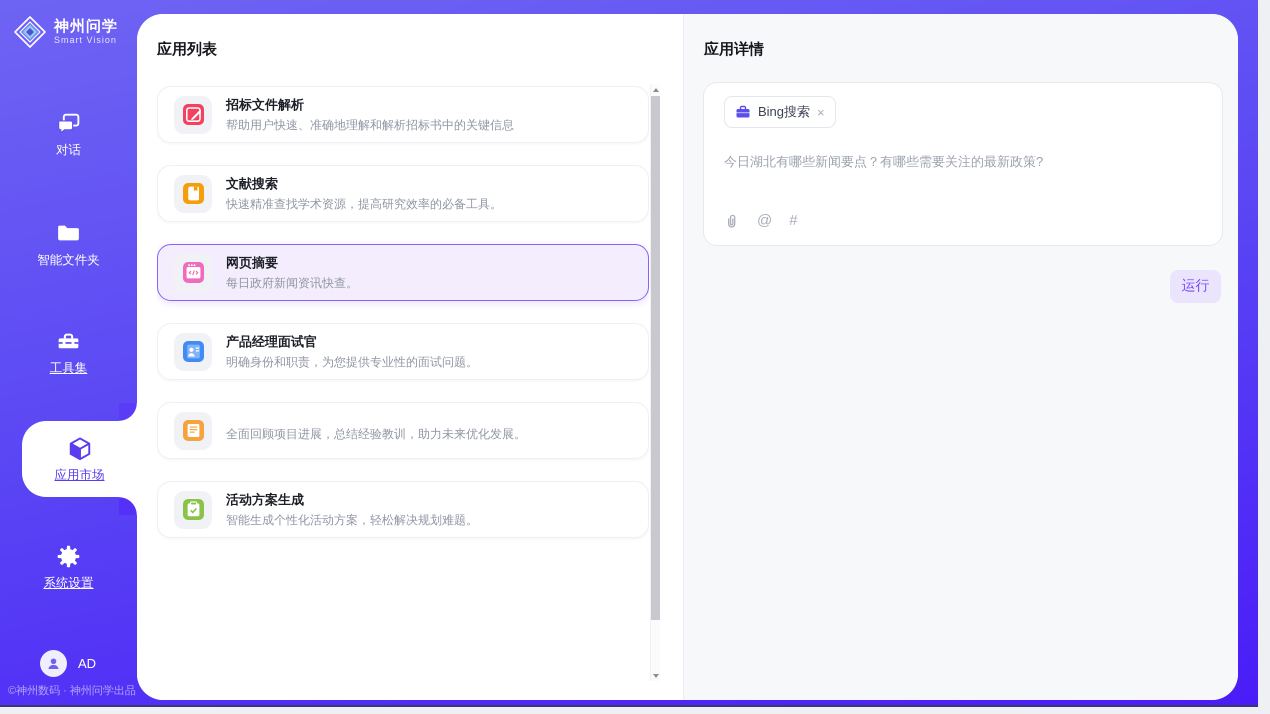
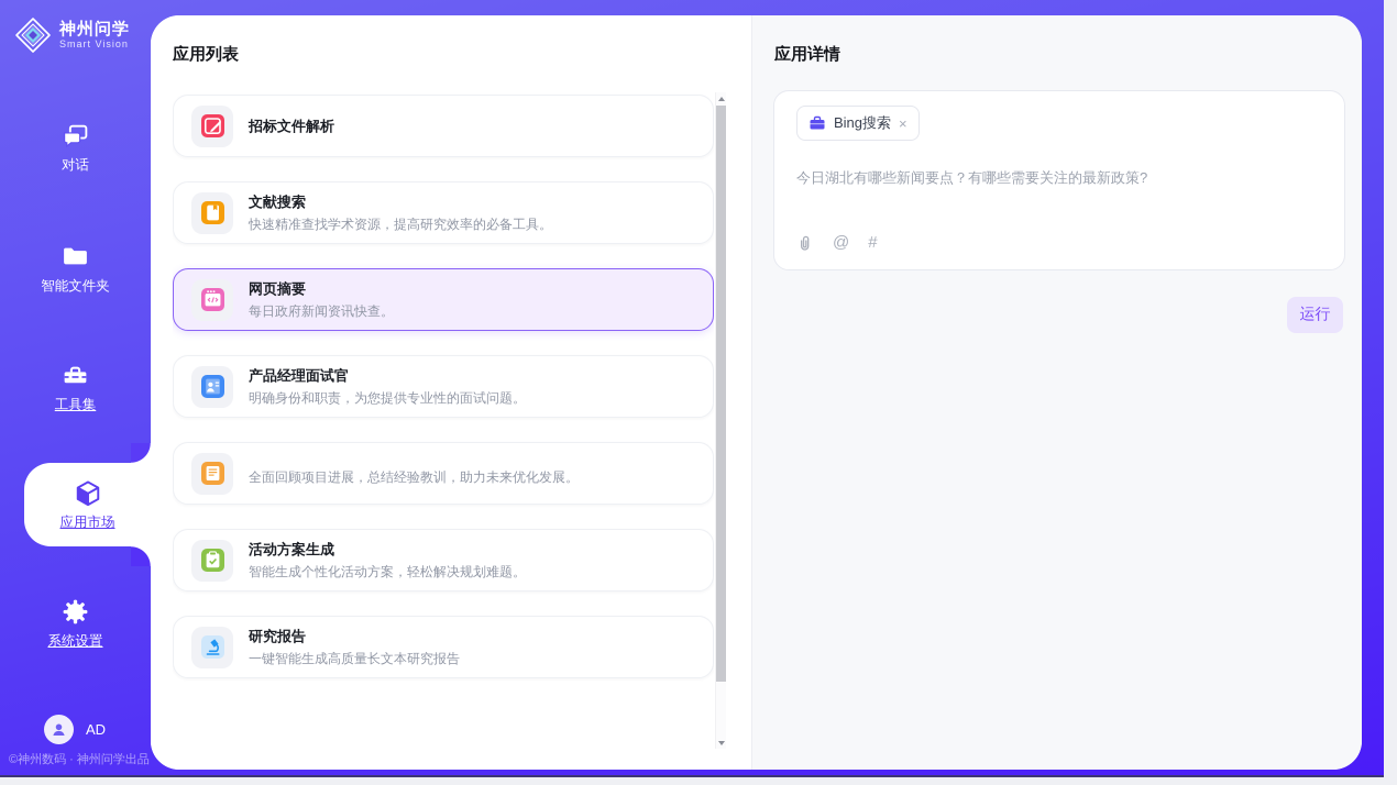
  神州问学
  Smart Vision
  对话
  智能文件夹
  工具集
  应用市场
  系统设置
  AD
  ©神州数码 · 神州问学出品
  应用列表
  招标文件解析
- 帮助用户快速、准确地理解和解析招标书中的关键信息
  文献搜索
  快速精准查找学术资源，提高研究效率的必备工具。
  网页摘要
  每日政府新闻资讯快查。
  产品经理面试官
  明确身份和职责，为您提供专业性的面试问题。
  全面回顾项目进展，总结经验教训，助力未来优化发展。
  活动方案生成
  智能生成个性化活动方案，轻松解决规划难题。
+ 研究报告
+ 一键智能生成高质量长文本研究报告
  应用详情
  Bing搜索
  ×
  今日湖北有哪些新闻要点？有哪些需要关注的最新政策?
  @
  #
  运行
